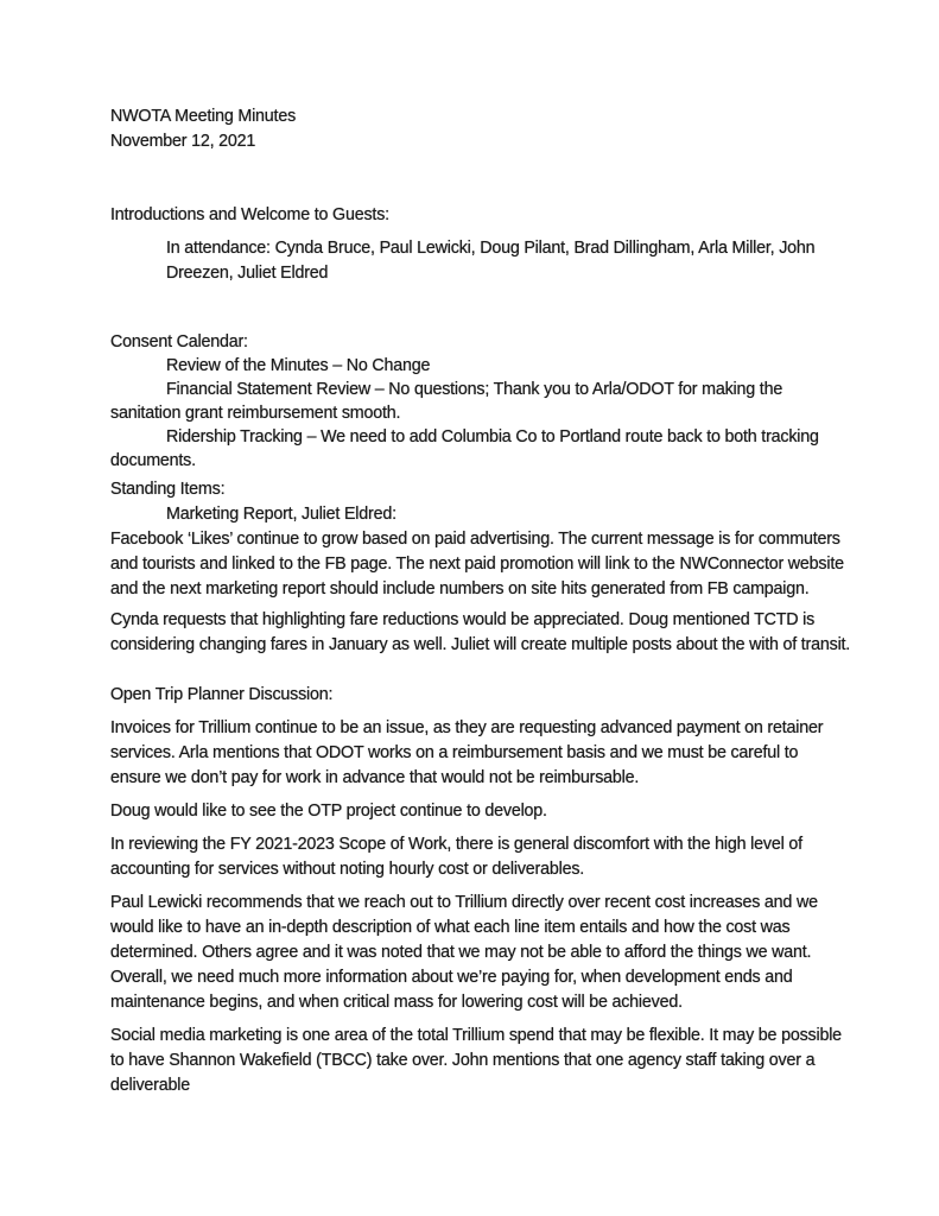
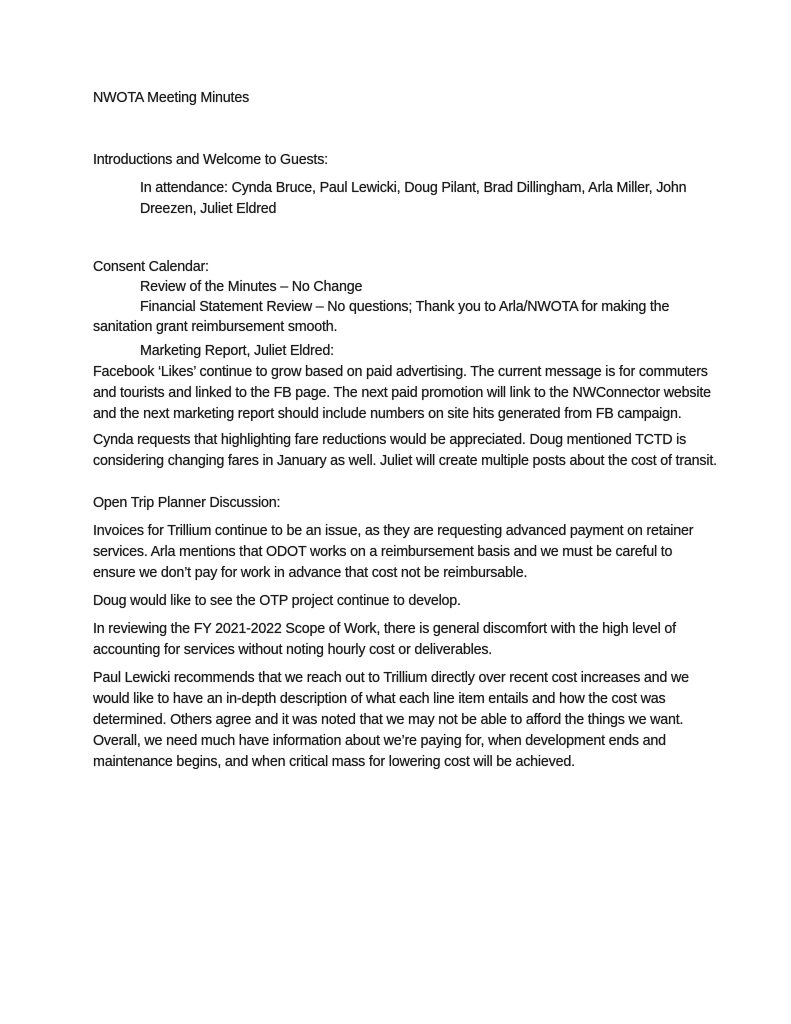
  NWOTA Meeting Minutes
- November 12, 2021
  Introductions and Welcome to Guests:
  In attendance: Cynda Bruce, Paul Lewicki, Doug Pilant, Brad Dillingham, Arla Miller, John Dreezen, Juliet Eldred
  Consent Calendar:
  Review of the Minutes – No Change
- Financial Statement Review – No questions; Thank you to Arla/ODOT for making the sanitation grant reimbursement smooth.
+ Financial Statement Review – No questions; Thank you to Arla/NWOTA for making the sanitation grant reimbursement smooth.
- Ridership Tracking – We need to add Columbia Co to Portland route back to both tracking documents.
- Standing Items:
  Marketing Report, Juliet Eldred:
  Facebook ‘Likes’ continue to grow based on paid advertising. The current message is for commuters and tourists and linked to the FB page. The next paid promotion will link to the NWConnector website and the next marketing report should include numbers on site hits generated from FB campaign.
- Cynda requests that highlighting fare reductions would be appreciated. Doug mentioned TCTD is considering changing fares in January as well. Juliet will create multiple posts about the with of transit.
+ Cynda requests that highlighting fare reductions would be appreciated. Doug mentioned TCTD is considering changing fares in January as well. Juliet will create multiple posts about the cost of transit.
  Open Trip Planner Discussion:
- Invoices for Trillium continue to be an issue, as they are requesting advanced payment on retainer services. Arla mentions that ODOT works on a reimbursement basis and we must be careful to ensure we don’t pay for work in advance that would not be reimbursable.
+ Invoices for Trillium continue to be an issue, as they are requesting advanced payment on retainer services. Arla mentions that ODOT works on a reimbursement basis and we must be careful to ensure we don’t pay for work in advance that cost not be reimbursable.
  Doug would like to see the OTP project continue to develop.
- In reviewing the FY 2021-2023 Scope of Work, there is general discomfort with the high level of accounting for services without noting hourly cost or deliverables.
+ In reviewing the FY 2021-2022 Scope of Work, there is general discomfort with the high level of accounting for services without noting hourly cost or deliverables.
- Paul Lewicki recommends that we reach out to Trillium directly over recent cost increases and we would like to have an in-depth description of what each line item entails and how the cost was determined. Others agree and it was noted that we may not be able to afford the things we want. Overall, we need much more information about we’re paying for, when development ends and maintenance begins, and when critical mass for lowering cost will be achieved.
+ Paul Lewicki recommends that we reach out to Trillium directly over recent cost increases and we would like to have an in-depth description of what each line item entails and how the cost was determined. Others agree and it was noted that we may not be able to afford the things we want. Overall, we need much have information about we’re paying for, when development ends and maintenance begins, and when critical mass for lowering cost will be achieved.
- Social media marketing is one area of the total Trillium spend that may be flexible. It may be possible to have Shannon Wakefield (TBCC) take over. John mentions that one agency staff taking over a deliverable
